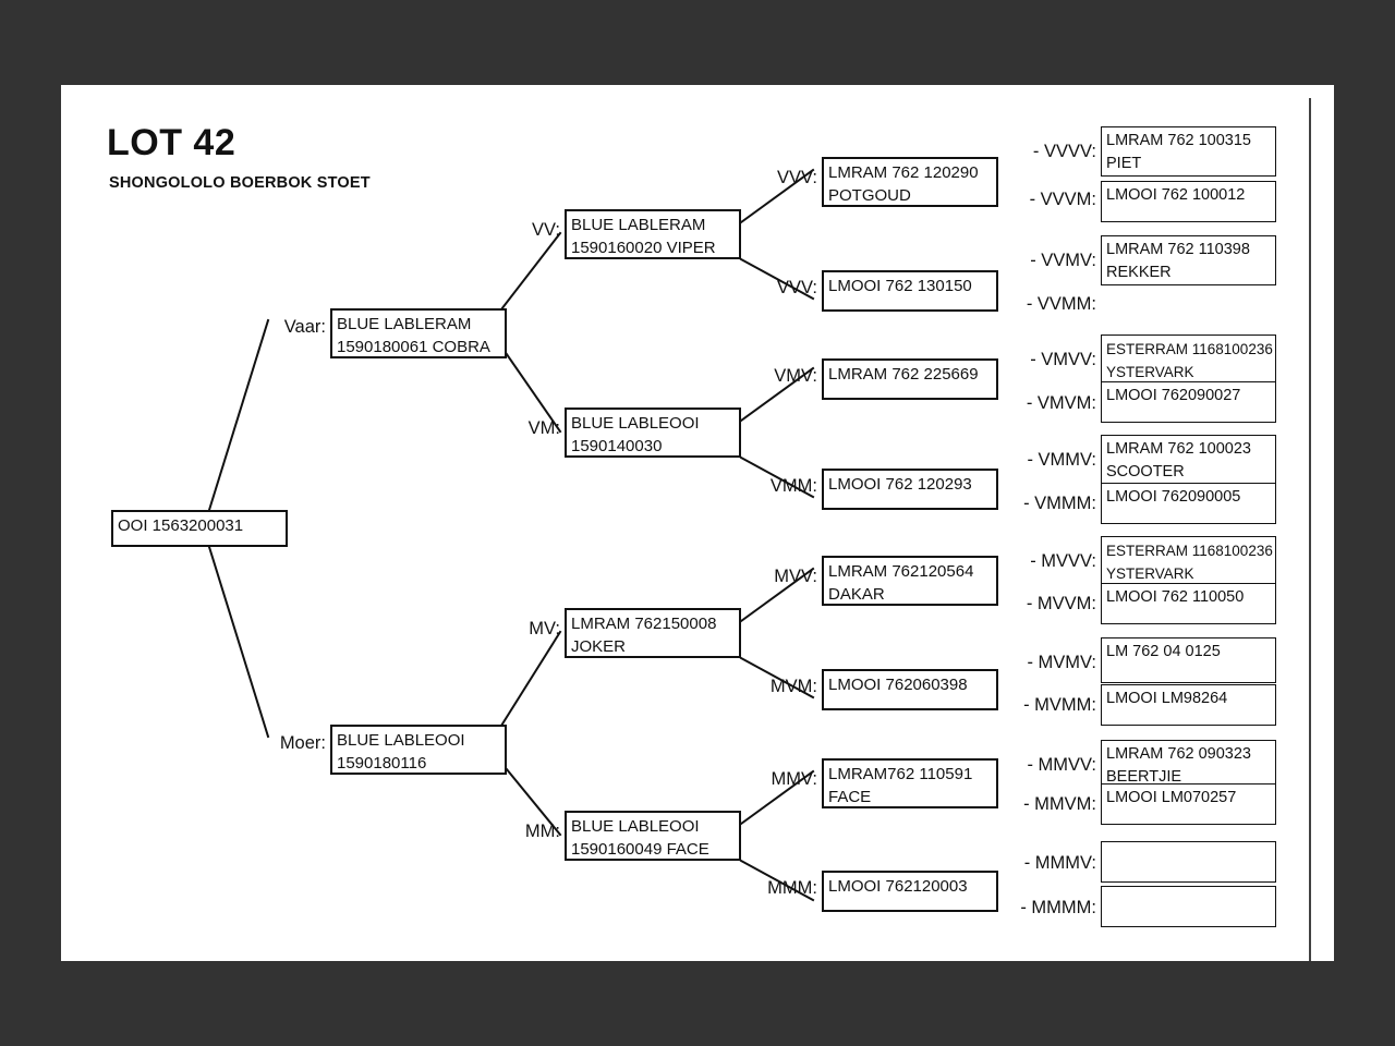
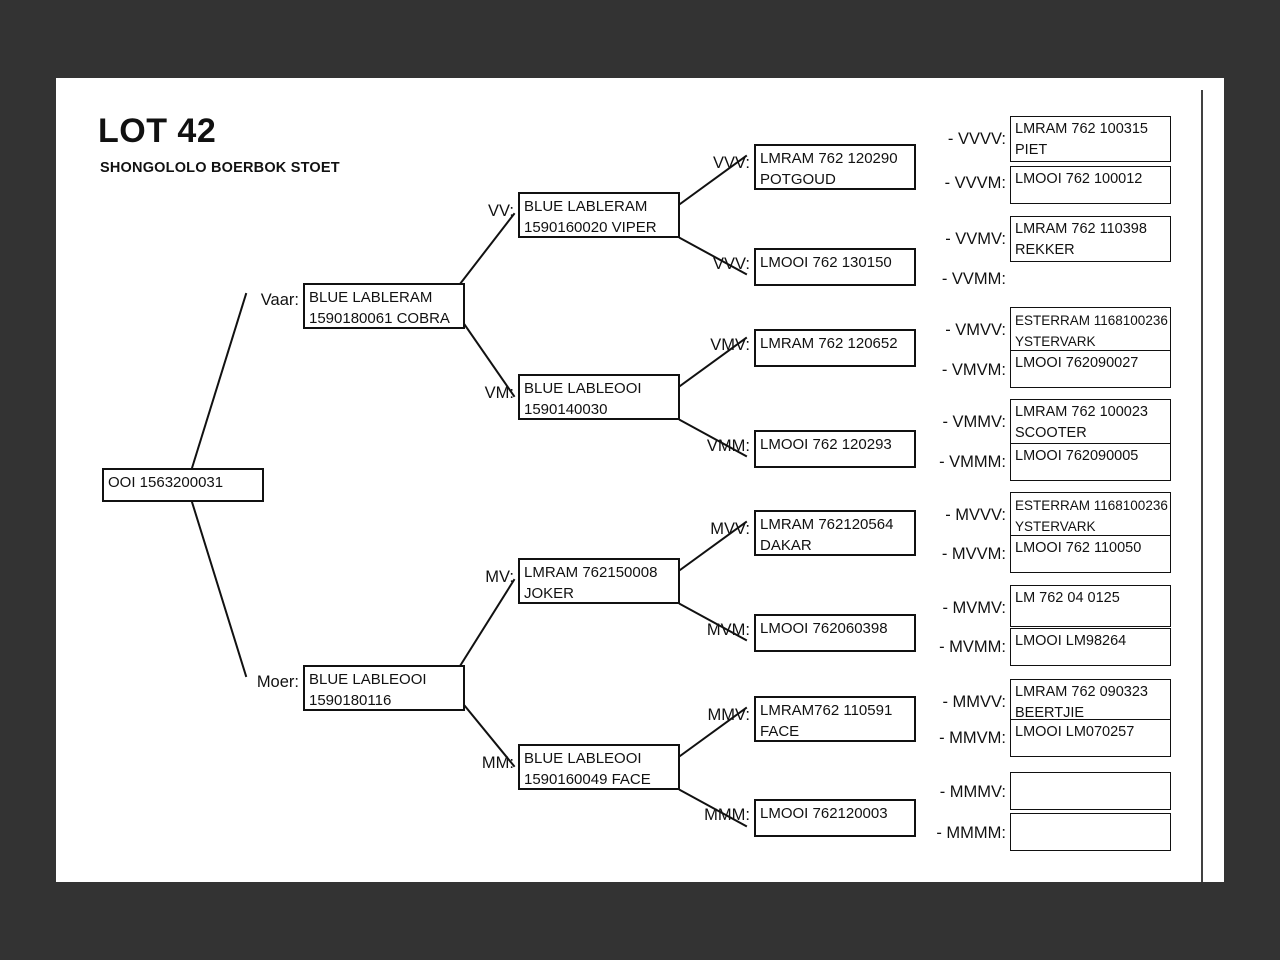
  LOT 42
  SHONGOLOLO BOERBOK STOET
  OOI 1563200031
  Vaar:
  BLUE LABLERAM
  1590180061 COBRA
  Moer:
  BLUE LABLEOOI
  1590180116
  VV:
  BLUE LABLERAM
  1590160020 VIPER
  VM:
  BLUE LABLEOOI
  1590140030
  MV:
  LMRAM 762150008
  JOKER
  MM:
  BLUE LABLEOOI
  1590160049 FACE
  VVV:
  LMRAM 762 120290
  POTGOUD
  VVV:
  LMOOI 762 130150
  VMV:
- LMRAM 762 225669
+ LMRAM 762 120652
  VMM:
  LMOOI 762 120293
  MVV:
  LMRAM 762120564
  DAKAR
  MVM:
  LMOOI 762060398
  MMV:
  LMRAM762 110591
  FACE
  MMM:
  LMOOI 762120003
  - VVVV:
  LMRAM 762 100315
  PIET
  - VVVM:
  LMOOI 762 100012
  - VVMV:
  LMRAM 762 110398
  REKKER
  - VVMM:
  - VMVV:
  ESTERRAM 1168100236
  YSTERVARK
  - VMVM:
  LMOOI 762090027
  - VMMV:
  LMRAM 762 100023
  SCOOTER
  - VMMM:
  LMOOI 762090005
  - MVVV:
  ESTERRAM 1168100236
  YSTERVARK
  - MVVM:
  LMOOI 762 110050
  - MVMV:
  LM 762 04 0125
  - MVMM:
  LMOOI LM98264
  - MMVV:
  LMRAM 762 090323
  BEERTJIE
  - MMVM:
  LMOOI LM070257
  - MMMV:
  - MMMM:
